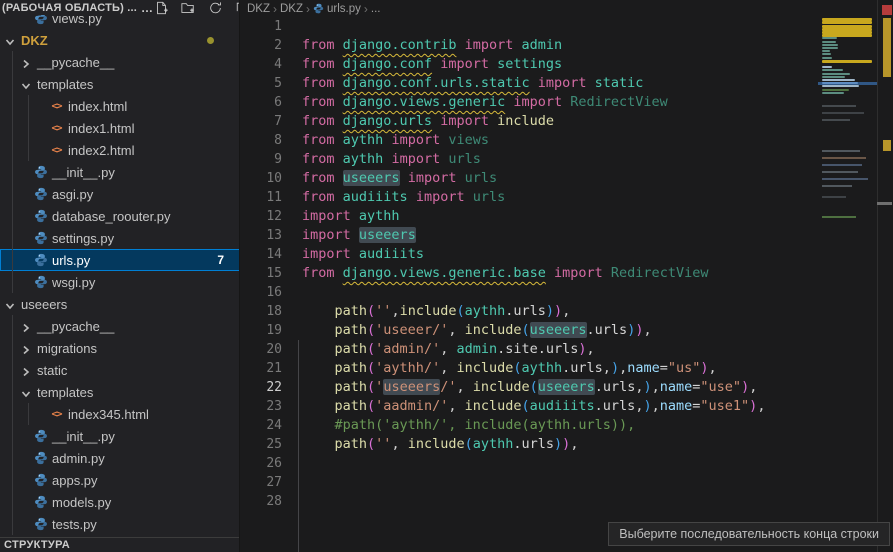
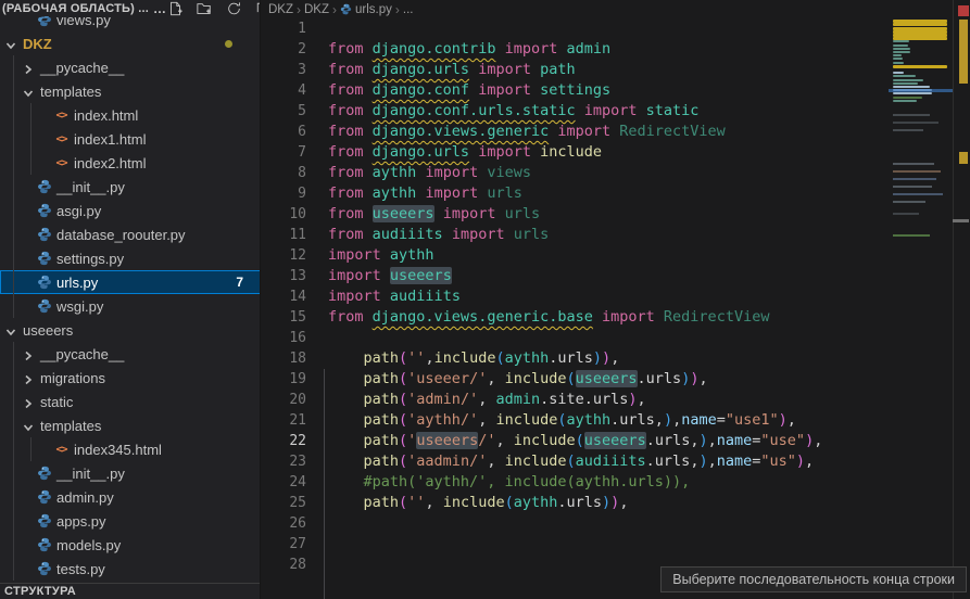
  views.py
  DKZ
  __pycache__
  templates
  <>
  index.html
  <>
  index1.html
  <>
  index2.html
  __init__.py
  asgi.py
  database_roouter.py
  settings.py
  urls.py
  7
  wsgi.py
  useeers
  __pycache__
  migrations
  static
  templates
  <>
  index345.html
  __init__.py
  admin.py
  apps.py
  models.py
  tests.py
  (РАБОЧАЯ ОБЛАСТЬ) ...
  …
  СТРУКТУРА
  DKZ
  ›
  DKZ
  ›
  urls.py
  ›
  ...
  1
  2
  from django.contrib import admin
+ 3
+ from django.urls import path
  4
  from django.conf import settings
  5
  from django.conf.urls.static import static
  6
  from django.views.generic import RedirectView
  7
  from django.urls import include
  8
  from aythh import views
  9
  from aythh import urls
  10
  from useeers import urls
  11
  from audiiits import urls
  12
  import aythh
  13
  import useeers
  14
  import audiiits
  15
  from django.views.generic.base import RedirectView
  16
  18
  path('',include(aythh.urls)),
  19
  path('useeer/', include(useeers.urls)),
  20
  path('admin/', admin.site.urls),
  21
- path('aythh/', include(aythh.urls,),name="us"),
+ path('aythh/', include(aythh.urls,),name="use1"),
  22
  path('useeers/', include(useeers.urls,),name="use"),
  23
- path('aadmin/', include(audiiits.urls,),name="use1"),
+ path('aadmin/', include(audiiits.urls,),name="us"),
  24
  #path('aythh/', include(aythh.urls)),
  25
  path('', include(aythh.urls)),
  26
  27
  28
  Выберите последовательность конца строки
